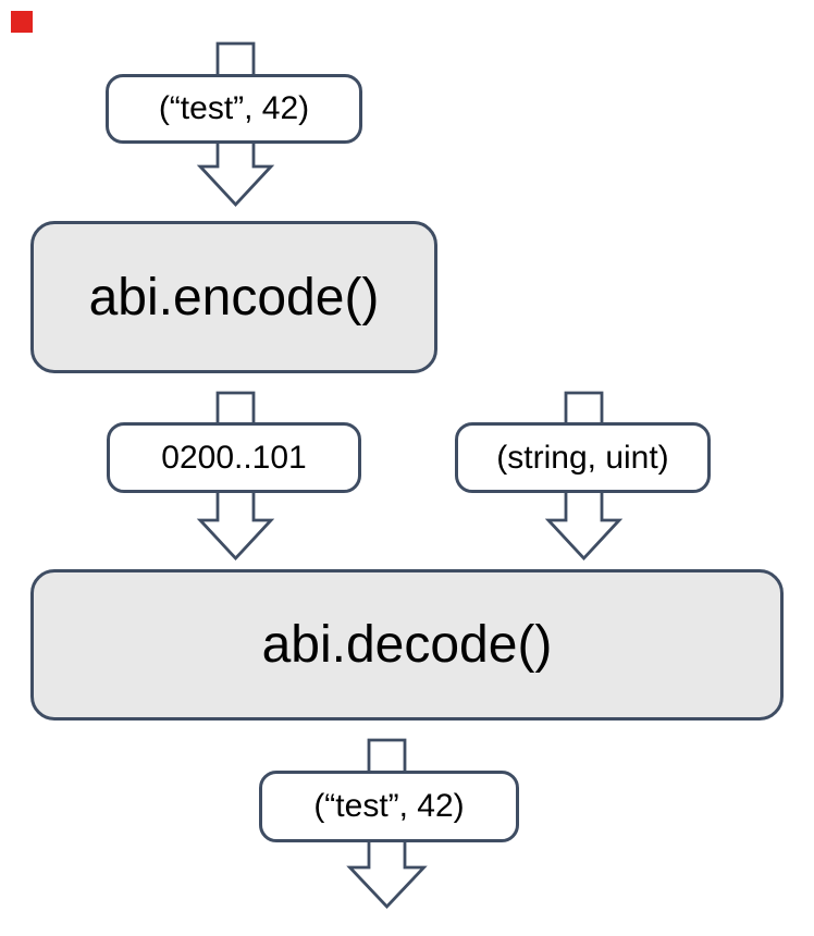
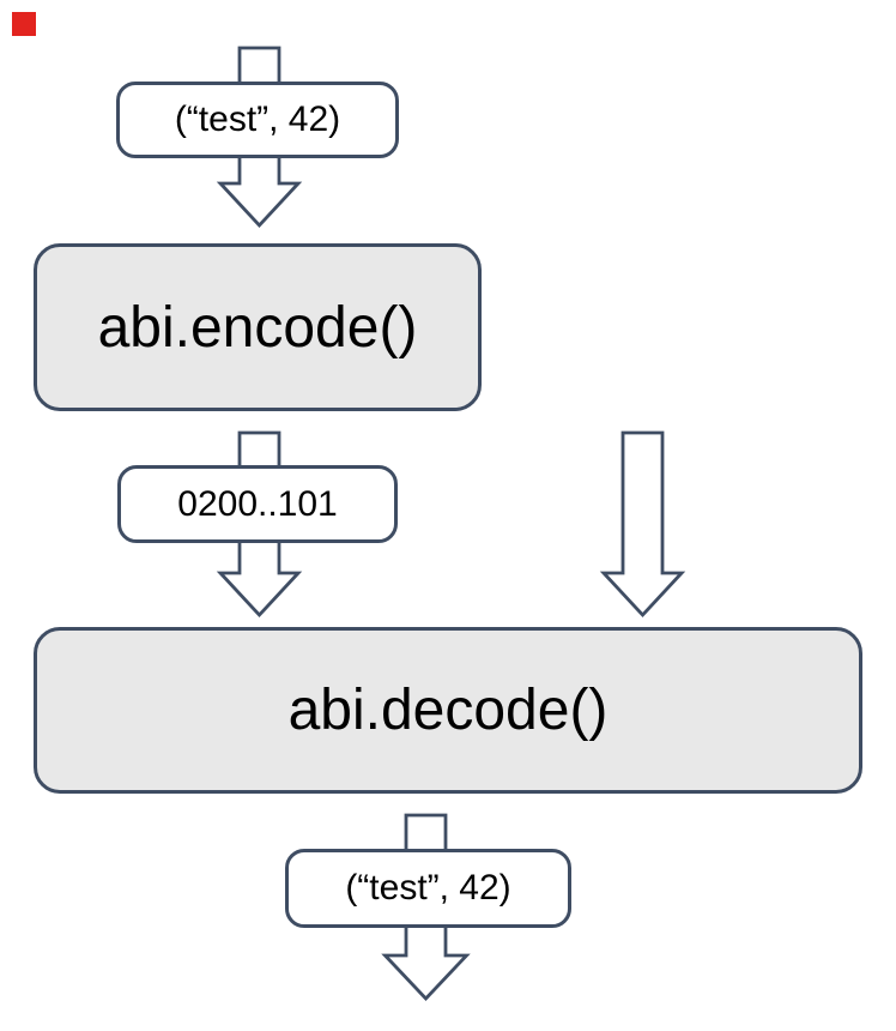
  (“test”, 42)
  abi.encode()
  0200..101
- (string, uint)
  abi.decode()
  (“test”, 42)
